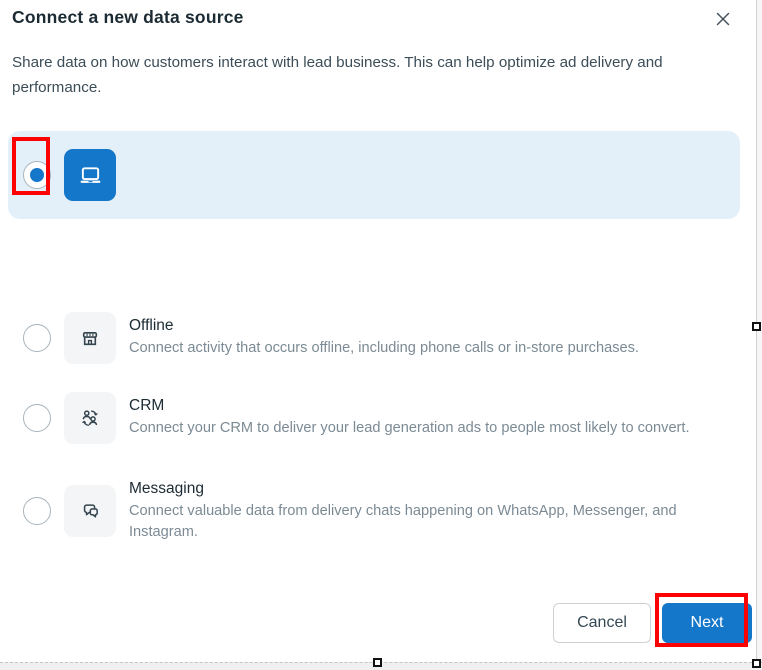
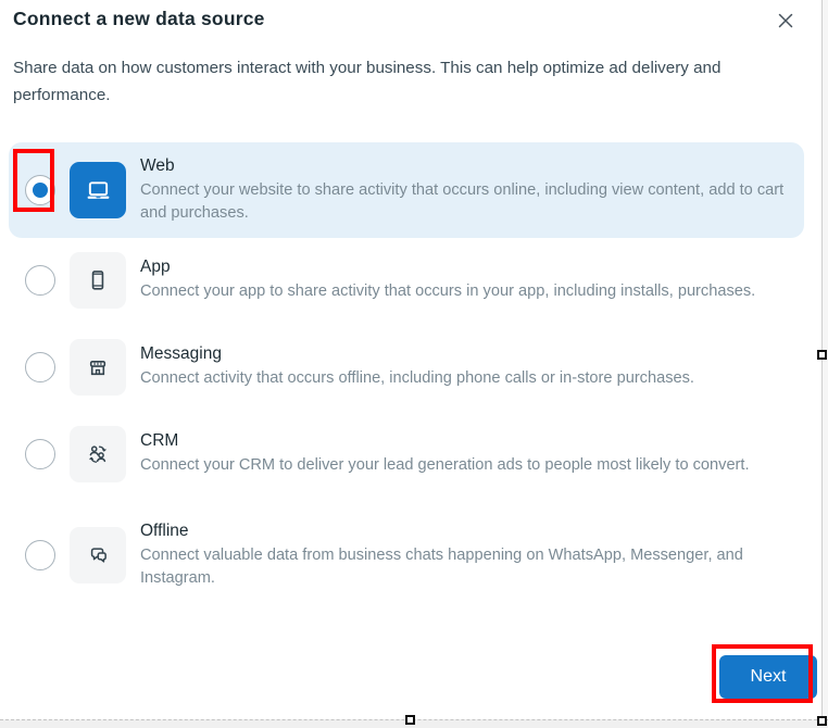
  Connect a new data source
- Share data on how customers interact with lead business. This can help optimize ad delivery and performance.
+ Share data on how customers interact with your business. This can help optimize ad delivery and performance.
+ Web
+ Connect your website to share activity that occurs online, including view content, add to cart and purchases.
+ App
+ Connect your app to share activity that occurs in your app, including installs, purchases.
- Offline
+ Messaging
  Connect activity that occurs offline, including phone calls or in-store purchases.
  CRM
  Connect your CRM to deliver your lead generation ads to people most likely to convert.
- Messaging
+ Offline
- Connect valuable data from delivery chats happening on WhatsApp, Messenger, and Instagram.
+ Connect valuable data from business chats happening on WhatsApp, Messenger, and Instagram.
- Cancel
  Next
